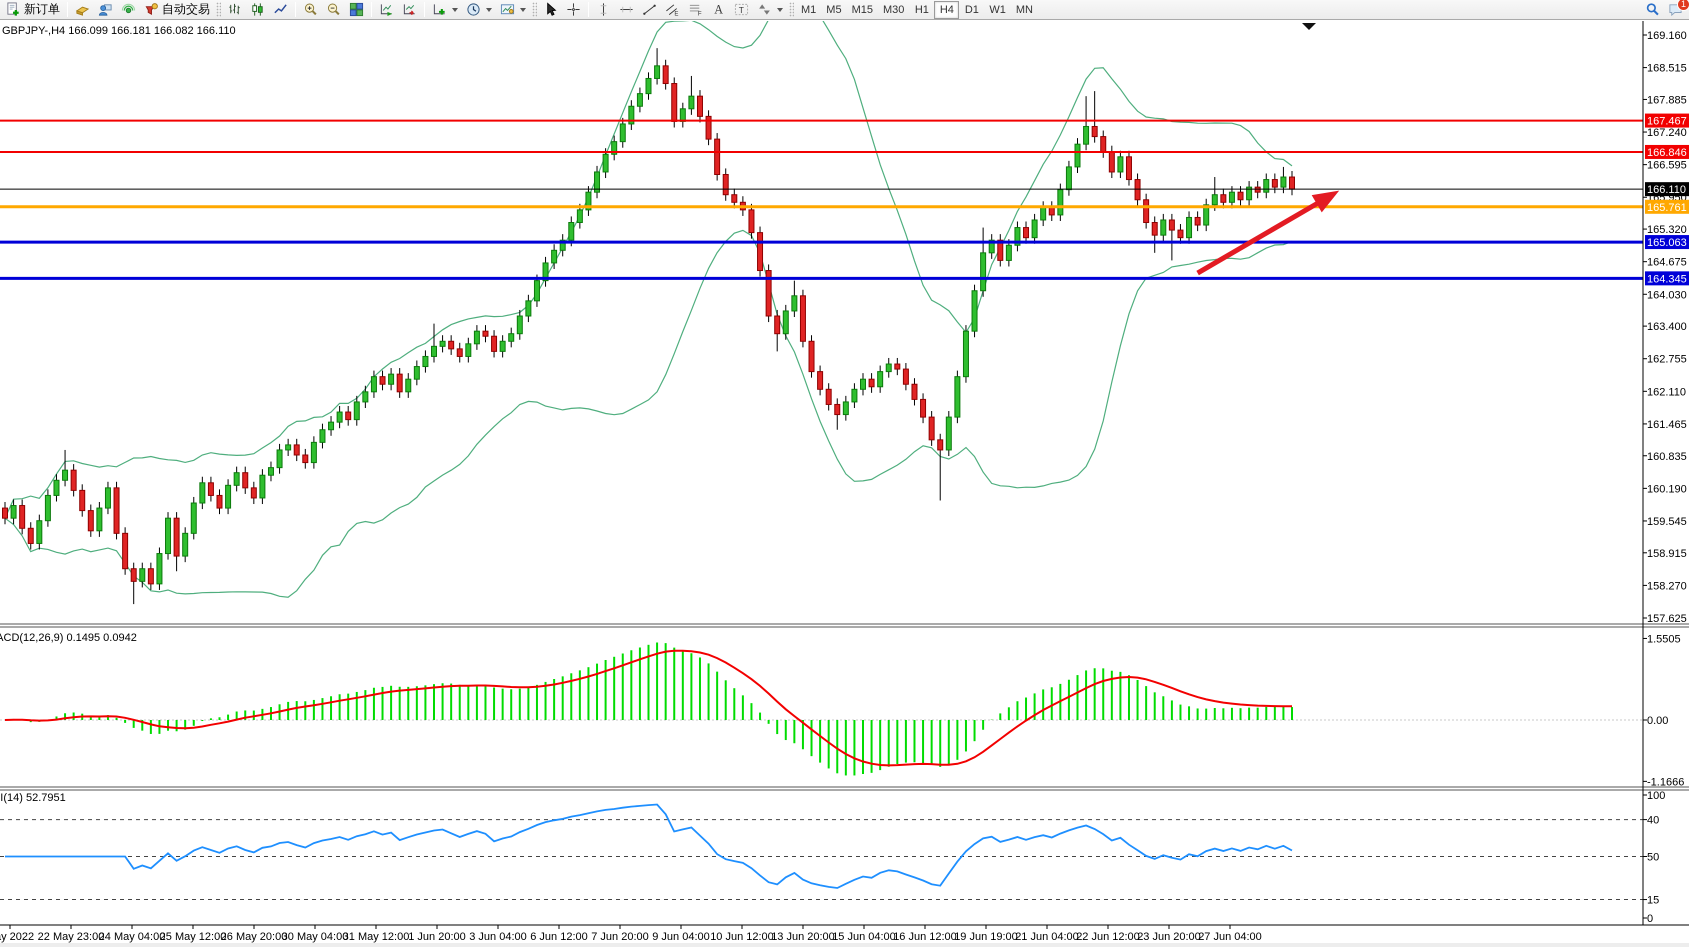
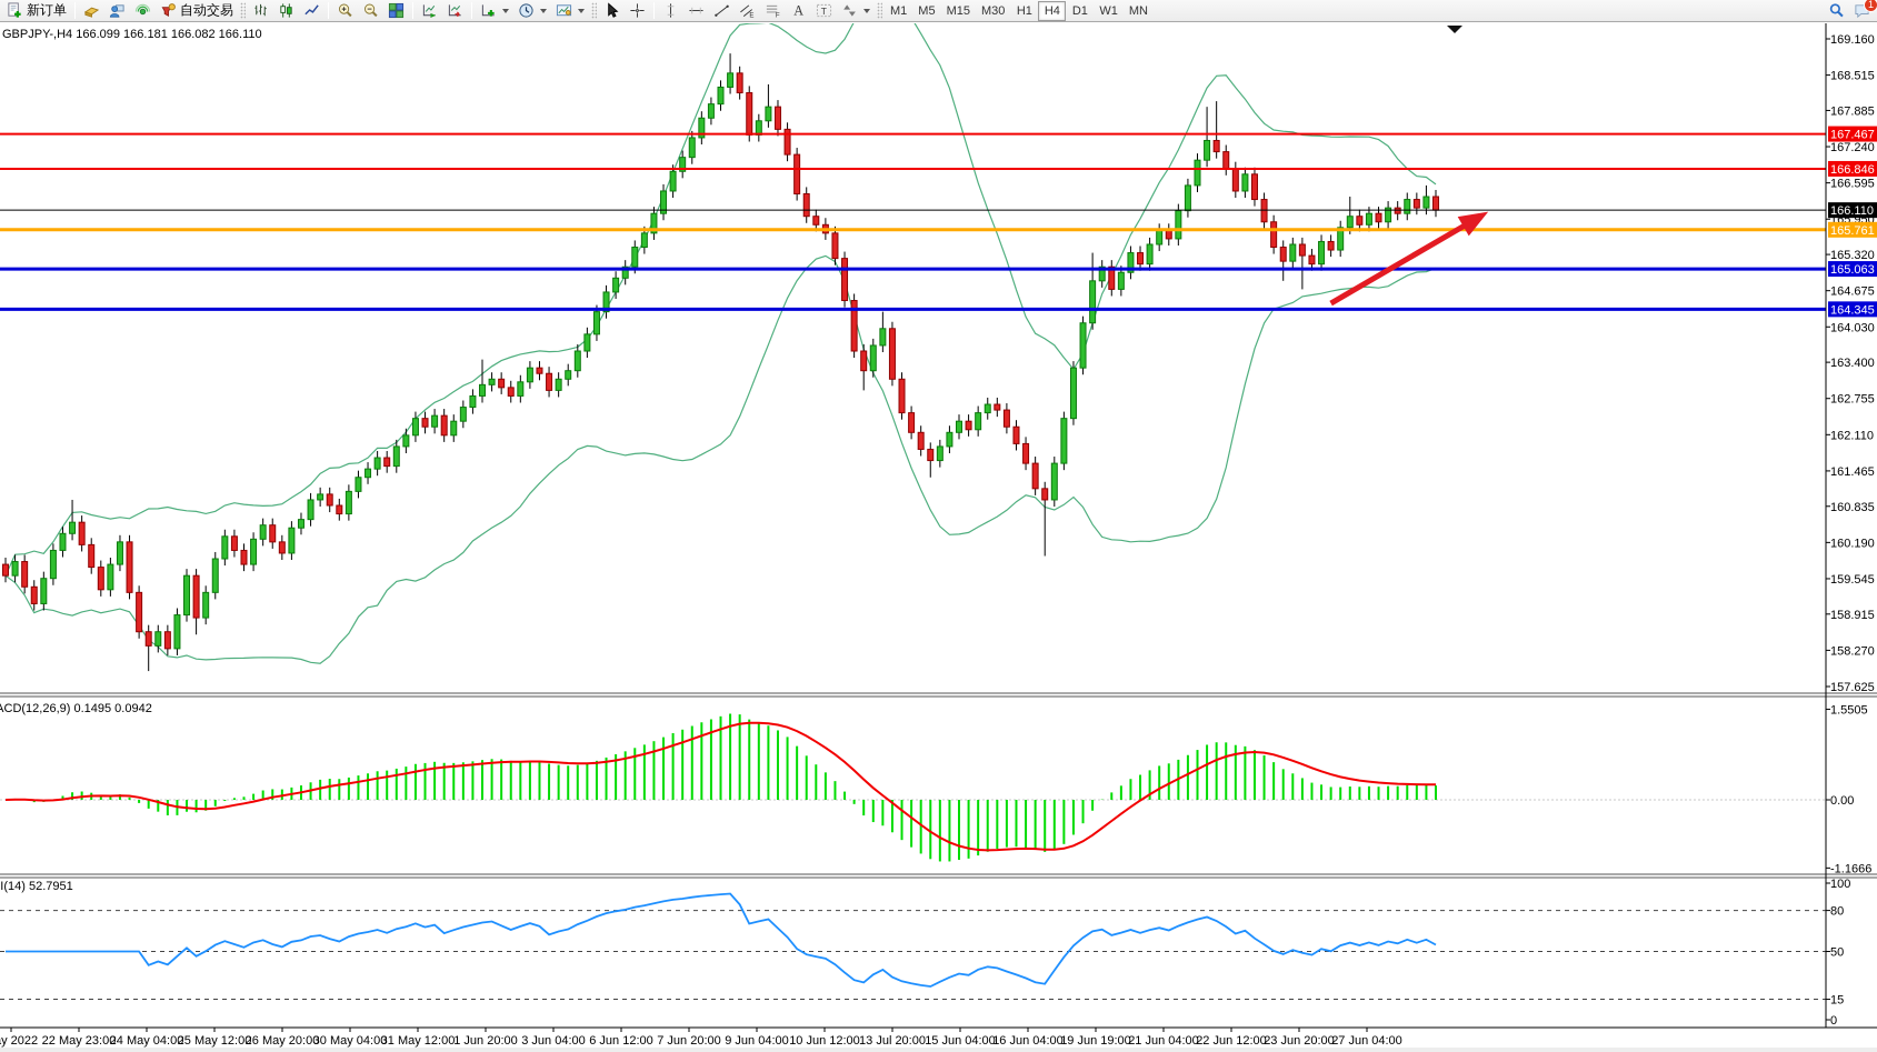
  新订单
  自动交易
  A
  T
  M1
  M5
  M15
  M30
  H1
  H4
  D1
  W1
  MN
  1
  GBPJPY-,H4 166.099 166.181 166.082 166.110
  CD(12,26,9) 0.1495 0.0942
  I(14) 52.7951
  169.160
  168.515
  167.885
  167.240
  166.595
  165.950
  165.320
  164.675
  164.030
  163.400
  162.755
  162.110
  161.465
  160.835
  160.190
  159.545
  158.915
  158.270
  157.625
  1.5505
  0.00
  -1.1666
  100
- 40
+ 80
  50
  15
  0
  167.467
  166.846
  166.110
  165.761
  165.063
  164.345
  y 2022
  22 May 23:00
  24 May 04:00
  25 May 12:00
  26 May 20:00
  30 May 04:00
  31 May 12:00
  1 Jun 20:00
  3 Jun 04:00
  6 Jun 12:00
  7 Jun 20:00
  9 Jun 04:00
  10 Jun 12:00
- 13 Jun 20:00
+ 13 Jul 20:00
  15 Jun 04:00
- 16 Jun 12:00
+ 16 Jun 04:00
  19 Jun 19:00
  21 Jun 04:00
  22 Jun 12:00
  23 Jun 20:00
  27 Jun 04:00
